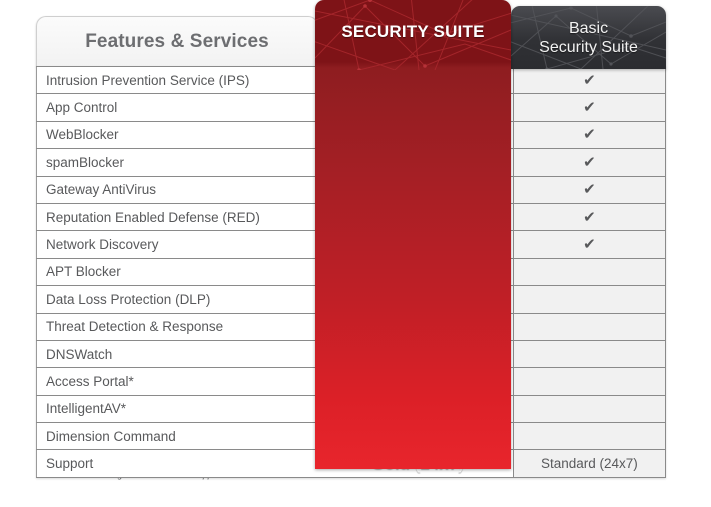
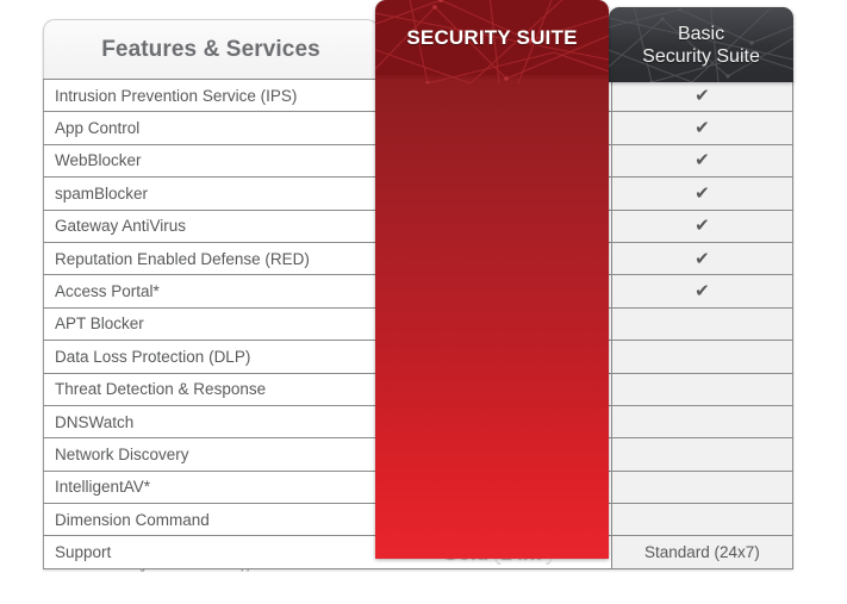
  Features & Services
  Basic
  Security Suite
  SECURITY SUITE
  Intrusion Prevention Service (IPS)		✔
  App Control		✔
  WebBlocker		✔
  spamBlocker		✔
  Gateway AntiVirus		✔
  Reputation Enabled Defense (RED)		✔
- Network Discovery		✔
+ Access Portal*		✔
  APT Blocker
  Data Loss Protection (DLP)
  Threat Detection & Response
  DNSWatch
- Access Portal*
+ Network Discovery
  IntelligentAV*
  Dimension Command
